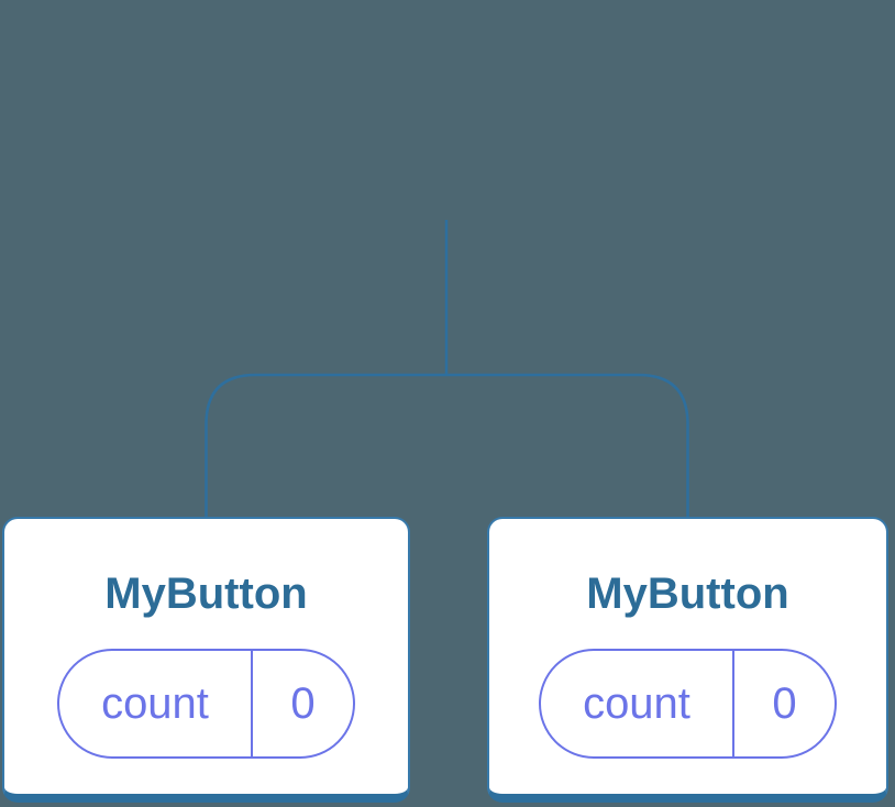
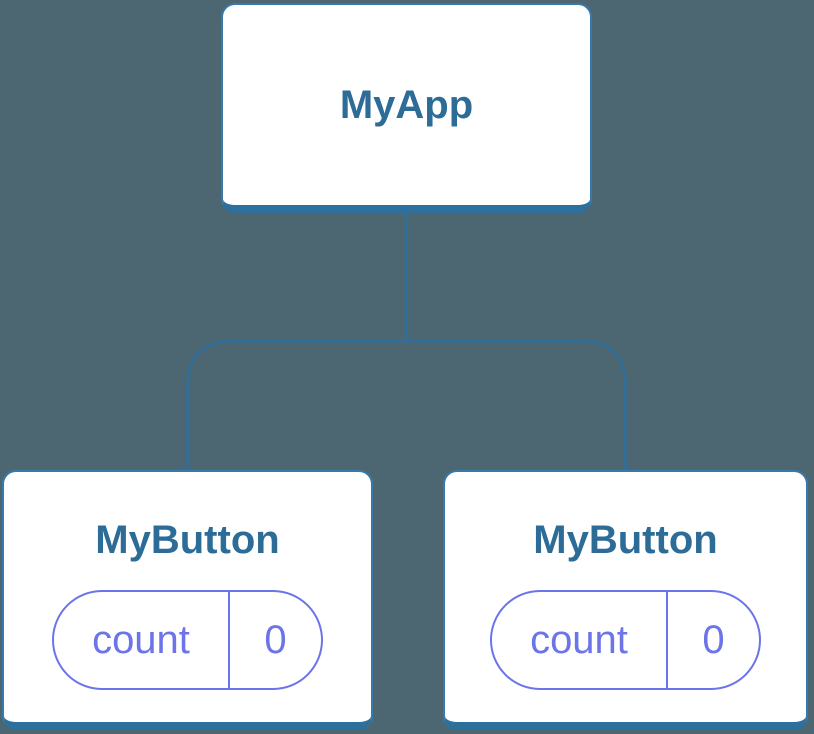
+ MyApp
  MyButton
  count
  0
  MyButton
  count
  0
